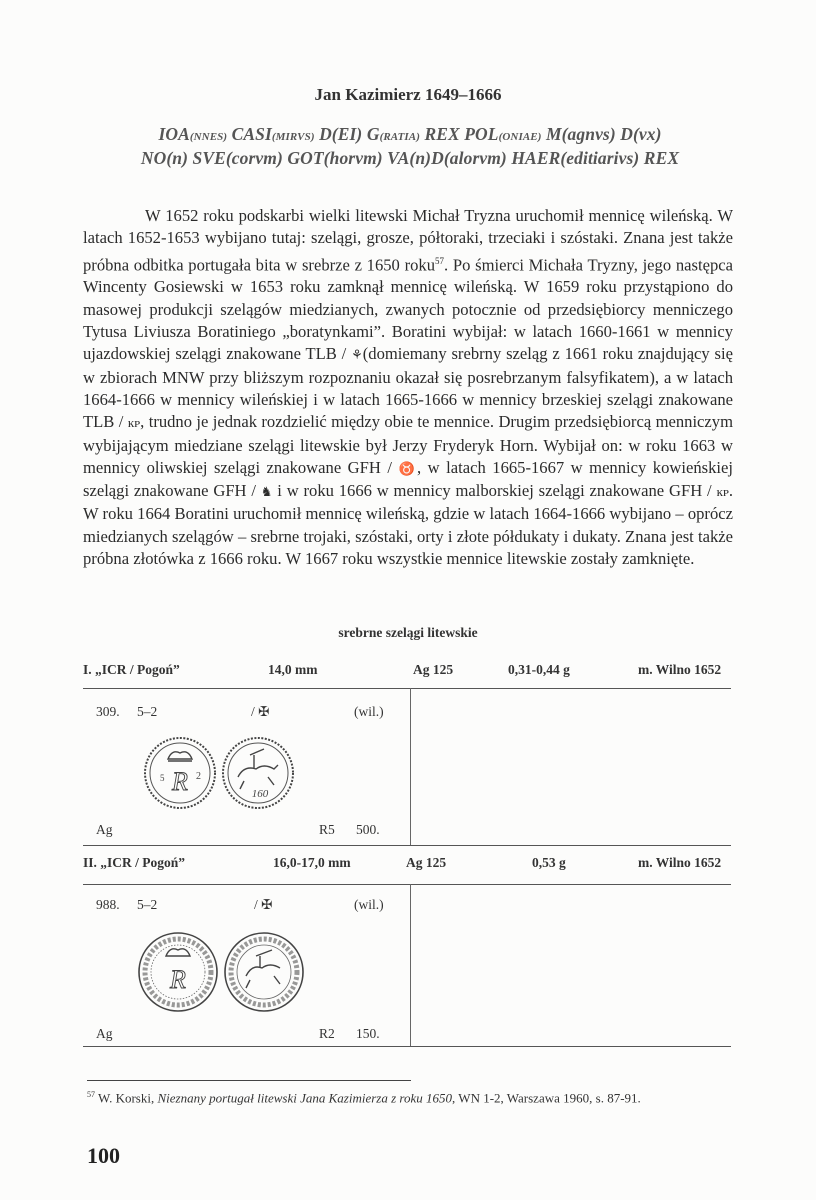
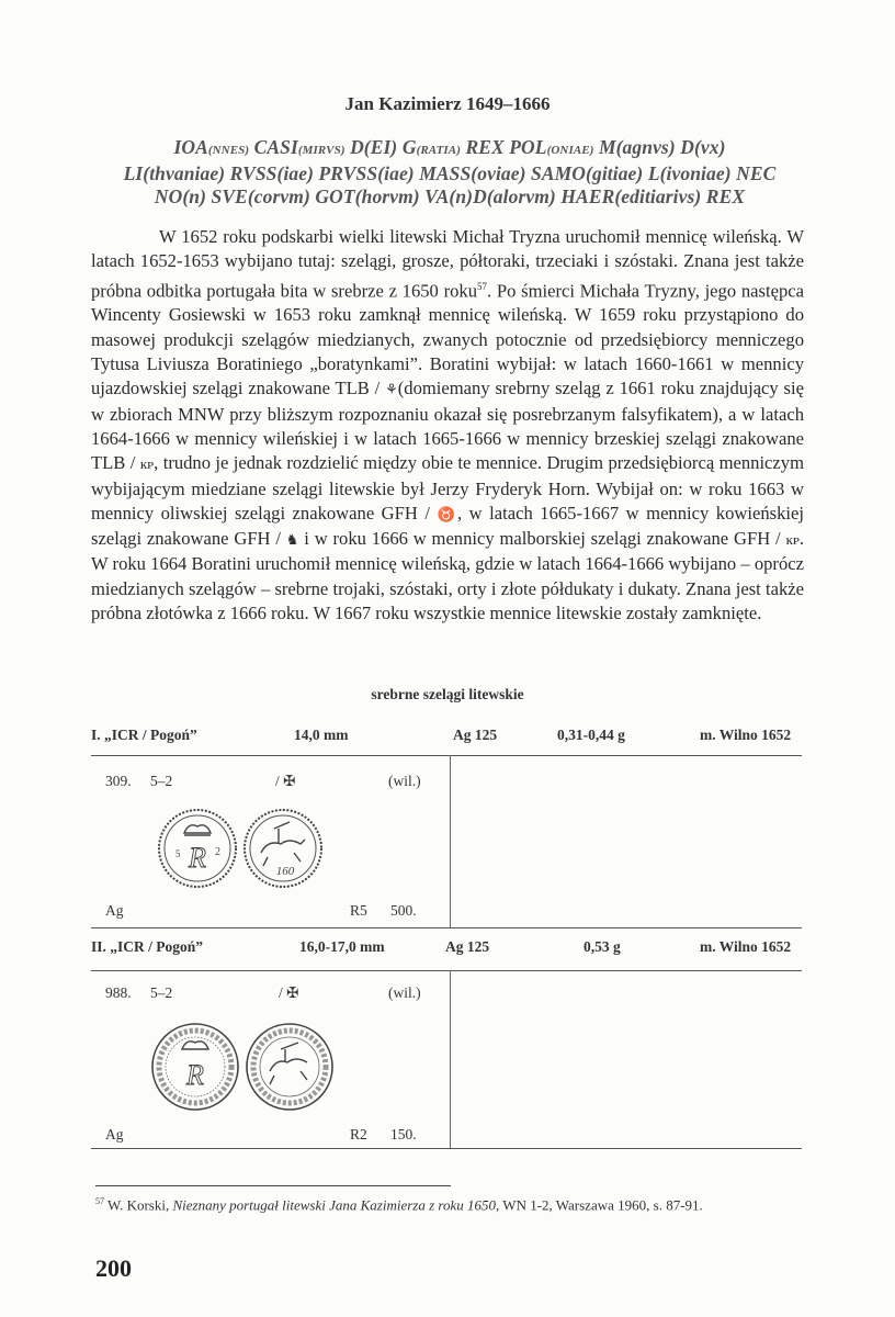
  Jan Kazimierz 1649–1666
  IOA(NNES) CASI(MIRVS) D(EI) G(RATIA) REX POL(ONIAE) M(agnvs) D(vx)
+ LI(thvaniae) RVSS(iae) PRVSS(iae) MASS(oviae) SAMO(gitiae) L(ivoniae) NEC
  NO(n) SVE(corvm) GOT(horvm) VA(n)D(alorvm) HAER(editiarivs) REX
  W 1652 roku podskarbi wielki litewski Michał Tryzna uruchomił mennicę wileńską. W latach 1652-1653 wybijano tutaj: szelągi, grosze, półtoraki, trzeciaki i szóstaki. Znana jest także próbna odbitka portugała bita w srebrze z 1650 roku57. Po śmierci Michała Tryzny, jego następca Wincenty Gosiewski w 1653 roku zamknął mennicę wileńską. W 1659 roku przystąpiono do masowej produkcji szelągów miedzianych, zwanych potocznie od przedsiębiorcy menniczego Tytusa Liviusza Boratiniego „boratynkami”. Boratini wybijał: w latach 1660-1661 w mennicy ujazdowskiej szelągi znakowane TLB / ⚘(domiemany srebrny szeląg z 1661 roku znajdujący się w zbiorach MNW przy bliższym rozpoznaniu okazał się posrebrzanym falsyfikatem), a w latach 1664-1666 w mennicy wileńskiej i w latach 1665-1666 w mennicy brzeskiej szelągi znakowane TLB / ĸᴘ, trudno je jednak rozdzielić między obie te mennice. Drugim przedsiębiorcą menniczym wybijającym miedziane szelągi litewskie był Jerzy Fryderyk Horn. Wybijał on: w roku 1663 w mennicy oliwskiej szelągi znakowane GFH / ♉, w latach 1665-1667 w mennicy kowieńskiej szelągi znakowane GFH / ♞ i w roku 1666 w mennicy malborskiej szelągi znakowane GFH / ĸᴘ. W roku 1664 Boratini uruchomił mennicę wileńską, gdzie w latach 1664-1666 wybijano – oprócz miedzianych szelągów – srebrne trojaki, szóstaki, orty i złote półdukaty i dukaty. Znana jest także próbna złotówka z 1666 roku. W 1667 roku wszystkie mennice litewskie zostały zamknięte.
  srebrne szelągi litewskie
  I. „ICR / Pogoń”
  14,0 mm
  Ag 125
  0,31-0,44 g
  m. Wilno 1652
  309.
  5–2
  / ✠
  (wil.)
  R
  5
  2
  160
  Ag
  R5
  500.
  II. „ICR / Pogoń”
  16,0-17,0 mm
  Ag 125
  0,53 g
  m. Wilno 1652
  988.
  5–2
  / ✠
  (wil.)
  R
  Ag
  R2
  150.
  57 W. Korski, Nieznany portugał litewski Jana Kazimierza z roku 1650, WN 1-2, Warszawa 1960, s. 87-91.
- 100
+ 200
